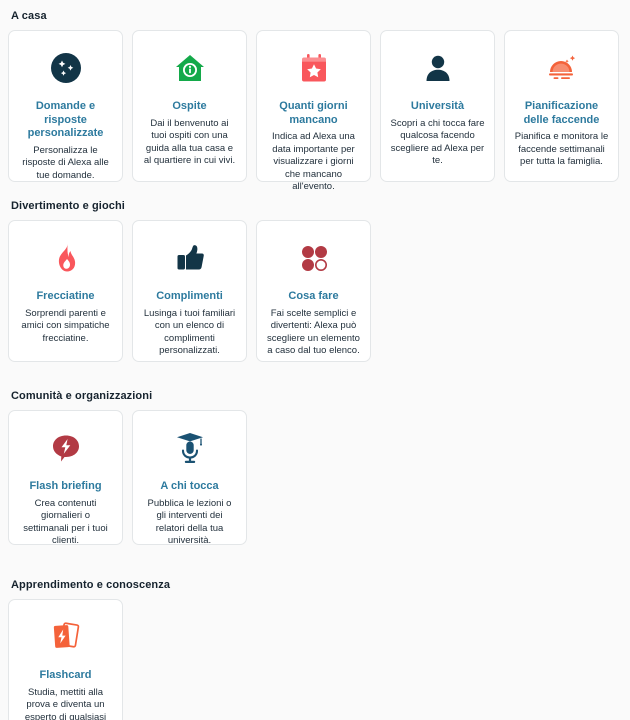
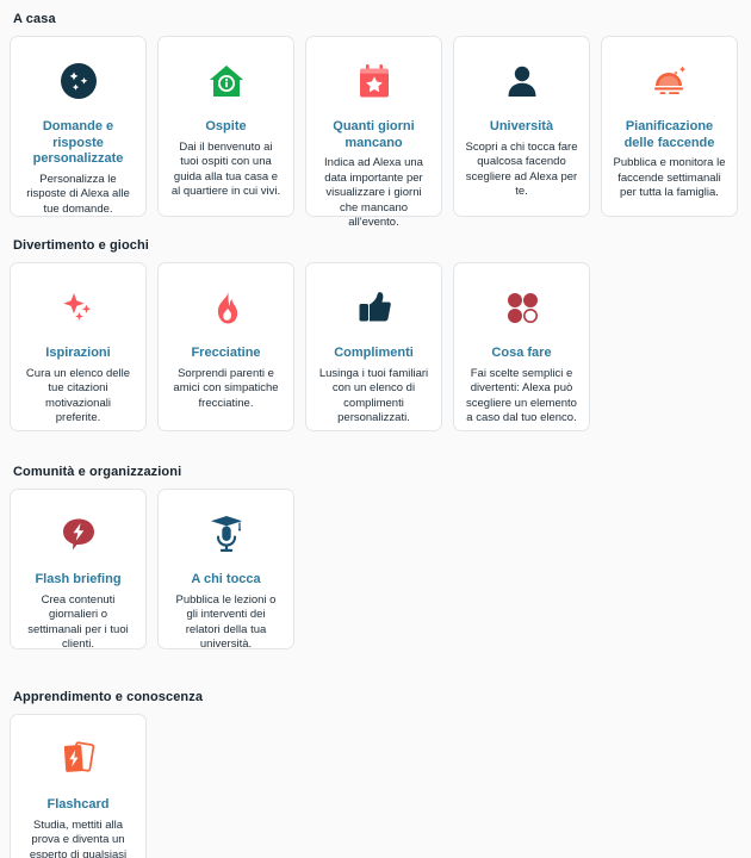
  A casa
  Domande e risposte personalizzate
  Personalizza le risposte di Alexa alle tue domande.
  Ospite
  Dai il benvenuto ai tuoi ospiti con una guida alla tua casa e al quartiere in cui vivi.
  Quanti giorni mancano
  Indica ad Alexa una data importante per visualizzare i giorni che mancano all'evento.
  Università
  Scopri a chi tocca fare qualcosa facendo scegliere ad Alexa per te.
  Pianificazione delle faccende
- Pianifica e monitora le faccende settimanali per tutta la famiglia.
+ Pubblica e monitora le faccende settimanali per tutta la famiglia.
  Divertimento e giochi
+ Ispirazioni
+ Cura un elenco delle tue citazioni motivazionali preferite.
  Frecciatine
  Sorprendi parenti e amici con simpatiche frecciatine.
  Complimenti
  Lusinga i tuoi familiari con un elenco di complimenti personalizzati.
  Cosa fare
  Fai scelte semplici e divertenti: Alexa può scegliere un elemento a caso dal tuo elenco.
  Comunità e organizzazioni
  Flash briefing
  Crea contenuti giornalieri o settimanali per i tuoi clienti.
  A chi tocca
  Pubblica le lezioni o gli interventi dei relatori della tua università.
  Apprendimento e conoscenza
  Flashcard
  Studia, mettiti alla prova e diventa un esperto di qualsiasi
